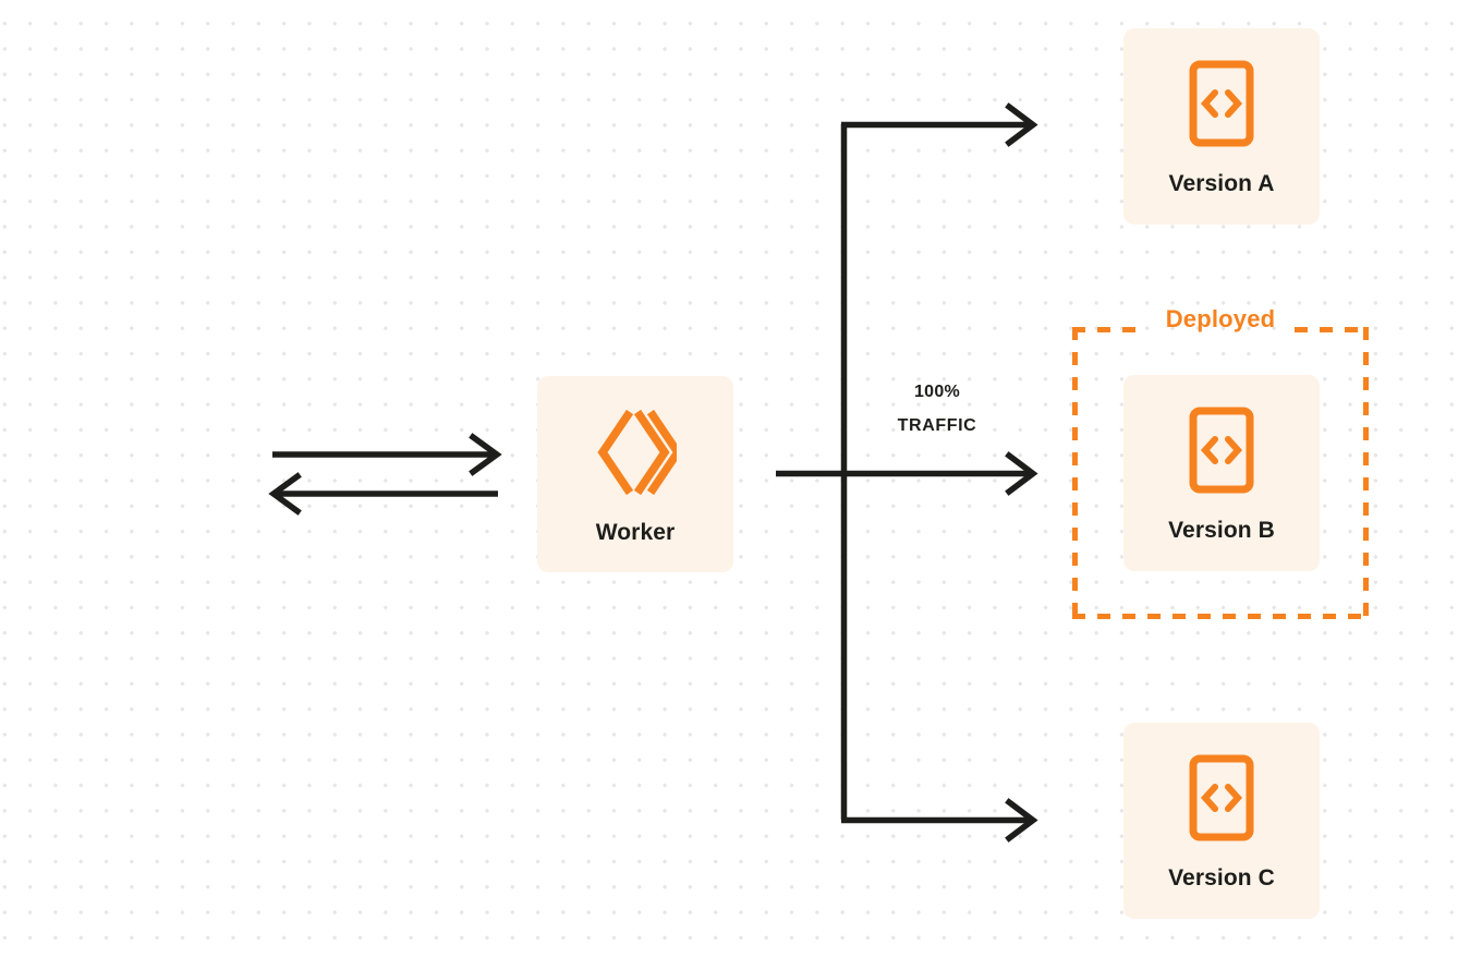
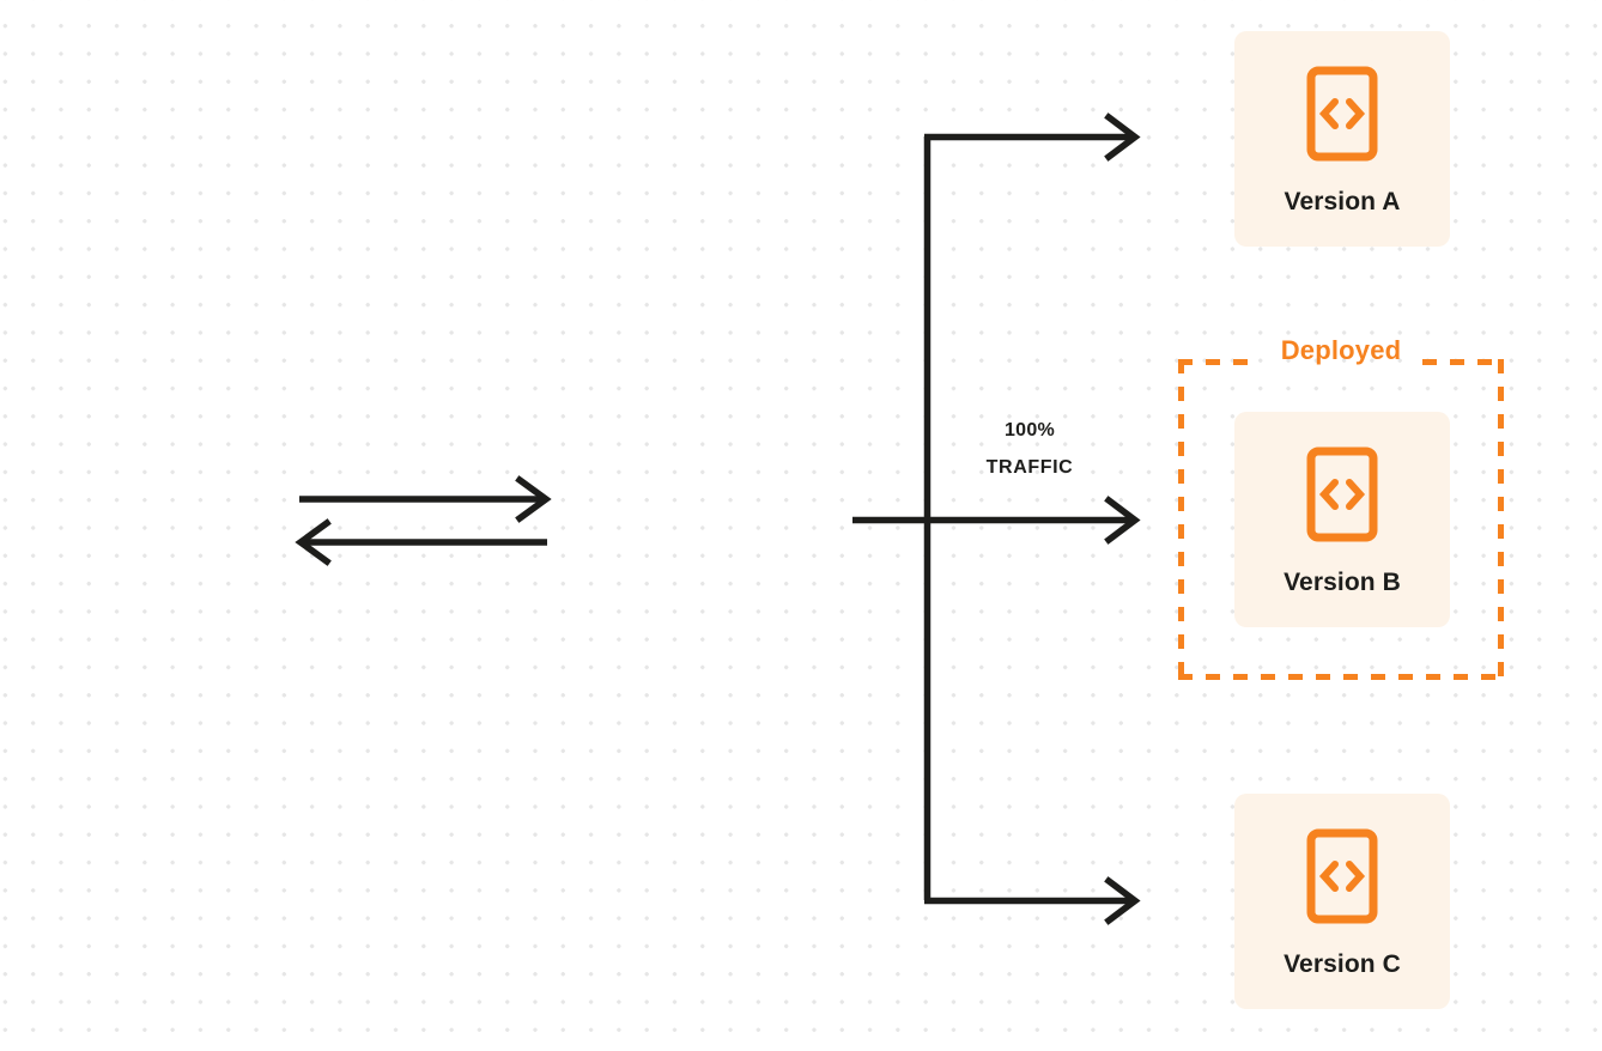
  100%
  TRAFFIC
  Deployed
- Worker
  Version A
  Version B
  Version C
